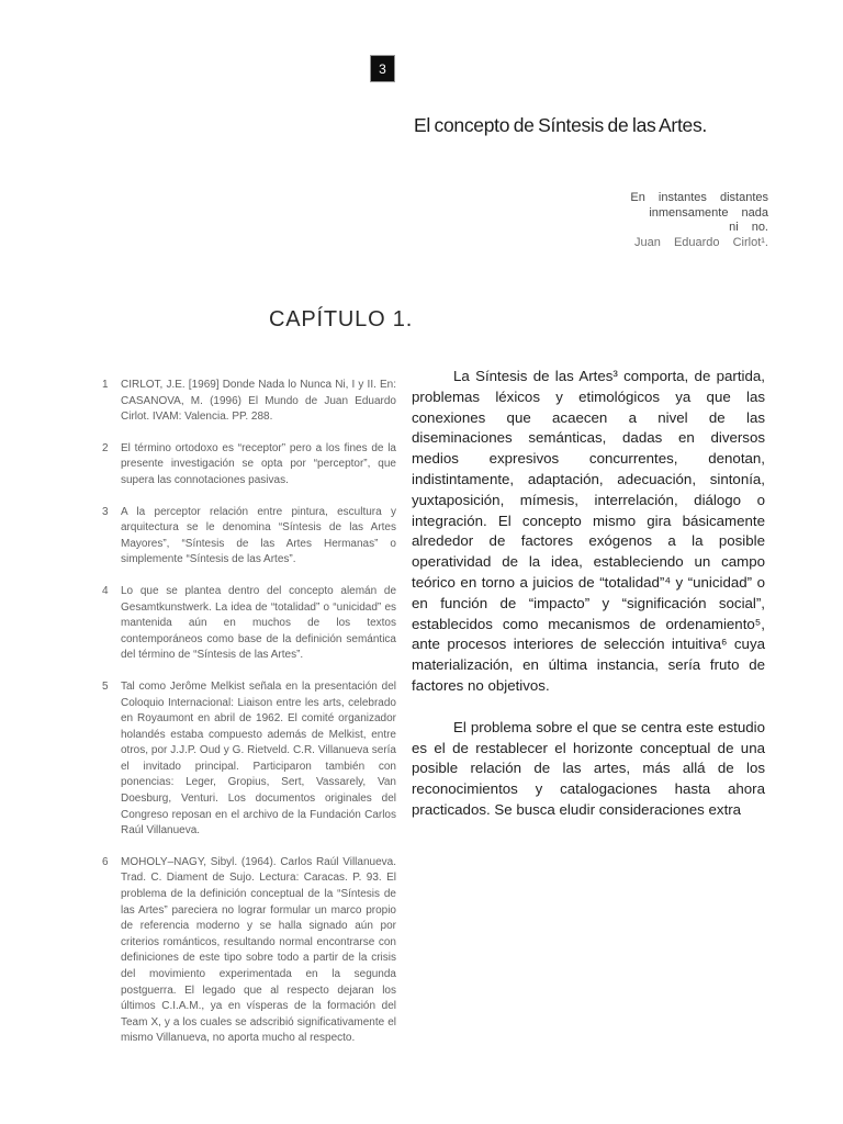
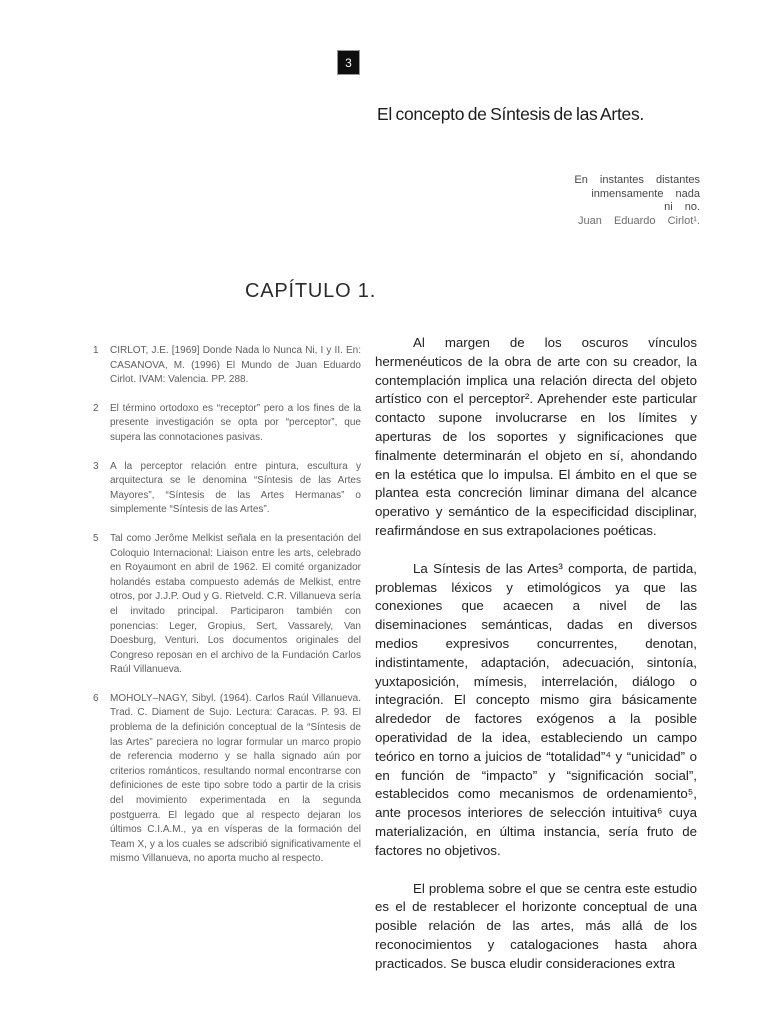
  3
  El concepto de Síntesis de las Artes.
  En instantes distantes
  inmensamente nada
  ni no.
  Juan Eduardo Cirlot¹.
  CAPÍTULO 1.
  1
  CIRLOT, J.E. [1969] Donde Nada lo Nunca Ni, I y II. En: CASANOVA, M. (1996) El Mundo de Juan Eduardo Cirlot. IVAM: Valencia. PP. 288.
  2
  El término ortodoxo es “receptor” pero a los fines de la presente investigación se opta por “perceptor”, que supera las connotaciones pasivas.
  3
  A la perceptor relación entre pintura, escultura y arquitectura se le denomina “Síntesis de las Artes Mayores”, “Síntesis de las Artes Hermanas” o simplemente “Síntesis de las Artes”.
- 4
- Lo que se plantea dentro del concepto alemán de Gesamtkunstwerk. La idea de “totalidad” o “unicidad” es mantenida aún en muchos de los textos contemporáneos como base de la definición semántica del término de “Síntesis de las Artes”.
  5
  Tal como Jerôme Melkist señala en la presentación del Coloquio Internacional: Liaison entre les arts, celebrado en Royaumont en abril de 1962. El comité organizador holandés estaba compuesto además de Melkist, entre otros, por J.J.P. Oud y G. Rietveld. C.R. Villanueva sería el invitado principal. Participaron también con ponencias: Leger, Gropius, Sert, Vassarely, Van Doesburg, Venturi. Los documentos originales del Congreso reposan en el archivo de la Fundación Carlos Raúl Villanueva.
  6
  MOHOLY–NAGY, Sibyl. (1964). Carlos Raúl Villanueva. Trad. C. Diament de Sujo. Lectura: Caracas. P. 93. El problema de la definición conceptual de la “Síntesis de las Artes” pareciera no lograr formular un marco propio de referencia moderno y se halla signado aún por criterios románticos, resultando normal encontrarse con definiciones de este tipo sobre todo a partir de la crisis del movimiento experimentada en la segunda postguerra. El legado que al respecto dejaran los últimos C.I.A.M., ya en vísperas de la formación del Team X, y a los cuales se adscribió significativamente el mismo Villanueva, no aporta mucho al respecto.
+ Al margen de los oscuros vínculos hermenéuticos de la obra de arte con su creador, la contemplación implica una relación directa del objeto artístico con el perceptor². Aprehender este particular contacto supone involucrarse en los límites y aperturas de los soportes y significaciones que finalmente determinarán el objeto en sí, ahondando en la estética que lo impulsa. El ámbito en el que se plantea esta concreción liminar dimana del alcance operativo y semántico de la especificidad disciplinar, reafirmándose en sus extrapolaciones poéticas.
  La Síntesis de las Artes³ comporta, de partida, problemas léxicos y etimológicos ya que las conexiones que acaecen a nivel de las diseminaciones semánticas, dadas en diversos medios expresivos concurrentes, denotan, indistintamente, adaptación, adecuación, sintonía, yuxtaposición, mímesis, interrelación, diálogo o integración. El concepto mismo gira básicamente alrededor de factores exógenos a la posible operatividad de la idea, estableciendo un campo teórico en torno a juicios de “totalidad”⁴ y “unicidad” o en función de “impacto” y “significación social”, establecidos como mecanismos de ordenamiento⁵, ante procesos interiores de selección intuitiva⁶ cuya materialización, en última instancia, sería fruto de factores no objetivos.
  El problema sobre el que se centra este estudio es el de restablecer el horizonte conceptual de una posible relación de las artes, más allá de los reconocimientos y catalogaciones hasta ahora practicados. Se busca eludir consideraciones extra
